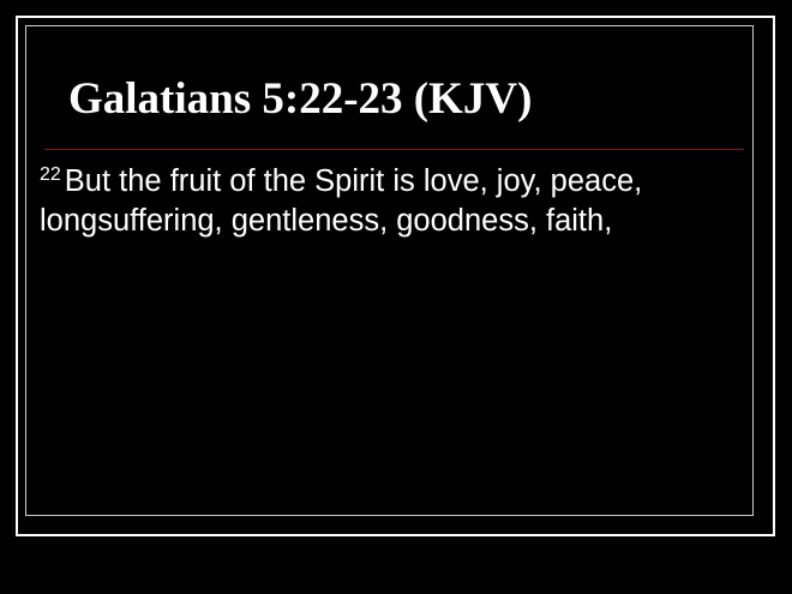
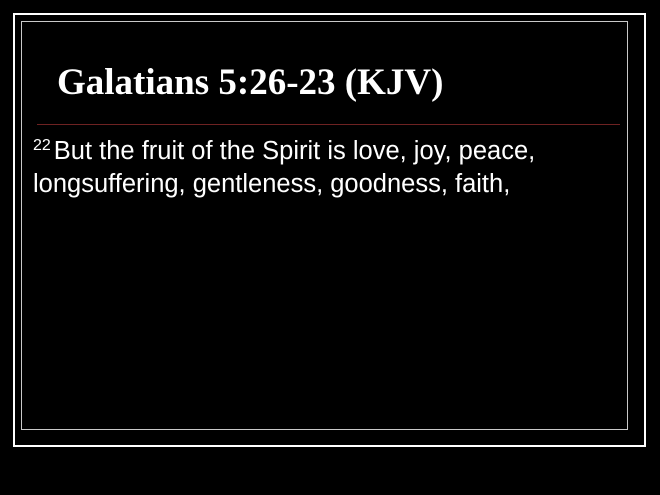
- Galatians 5:22-23 (KJV)
+ Galatians 5:26-23 (KJV)
  22 But the fruit of the Spirit is love, joy, peace, longsuffering, gentleness, goodness, faith,
